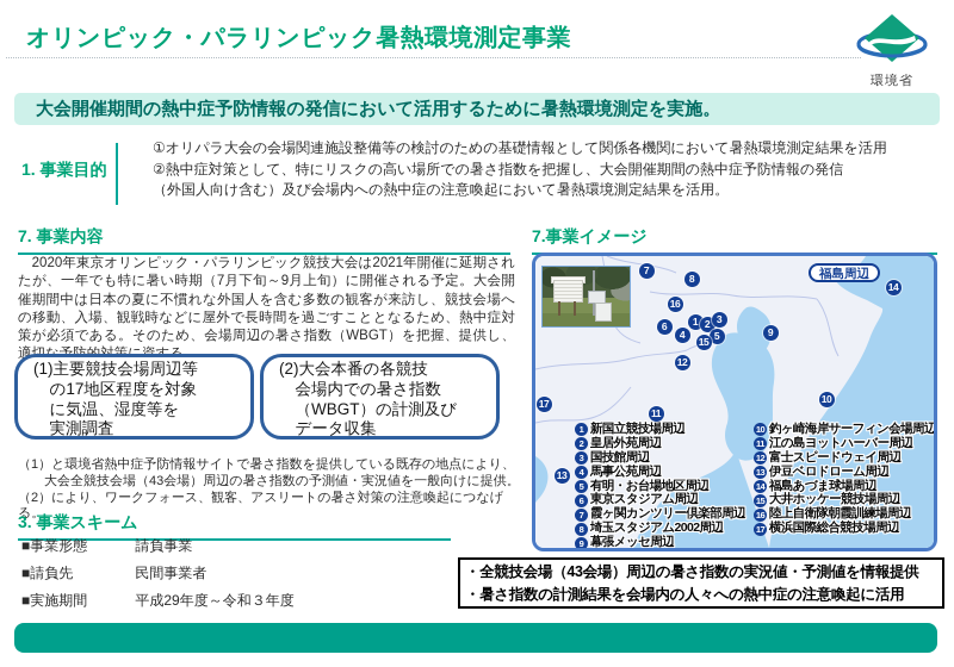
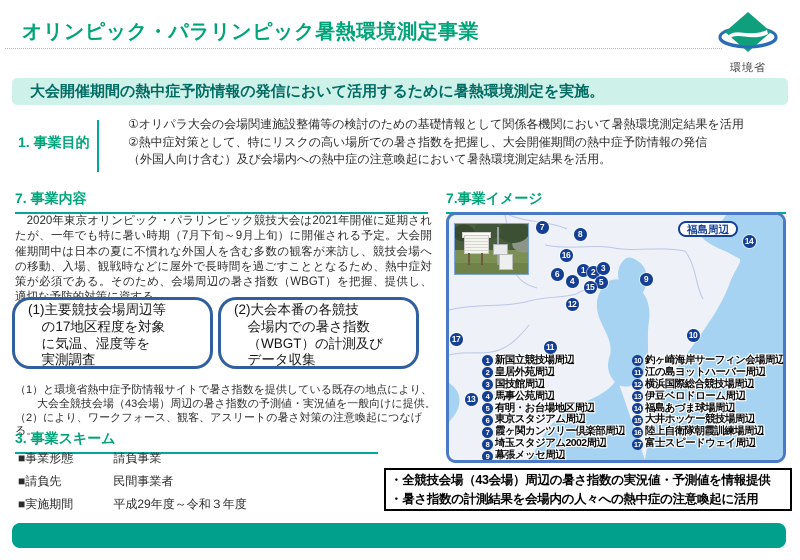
  オリンピック・パラリンピック暑熱環境測定事業
  環境省
  大会開催期間の熱中症予防情報の発信において活用するために暑熱環境測定を実施。
  1. 事業目的
  ①オリパラ大会の会場関連施設整備等の検討のための基礎情報として関係各機関において暑熱環境測定結果を活用
  ②熱中症対策として、特にリスクの高い場所での暑さ指数を把握し、大会開催期間の熱中症予防情報の発信
  （外国人向け含む）及び会場内への熱中症の注意喚起において暑熱環境測定結果を活用。
  7. 事業内容
  2020年東京オリンピック・パラリンピック競技大会は2021年開催に延期されたが、一年でも特に暑い時期（7月下旬～9月上旬）に開催される予定。大会開催期間中は日本の夏に不慣れな外国人を含む多数の観客が来訪し、競技会場への移動、入場、観戦時などに屋外で長時間を過ごすこととなるため、熱中症対策が必須である。そのため、会場周辺の暑さ指数（WBGT）を把握、提供し、適
  (1)主要競技会場周辺等
  の17地区程度を対象
  に気温、湿度等を
  実測調査
  (2)大会本番の各競技
  会場内での暑さ指数
  （WBGT）の計測及び
  データ収集
  （1）と環境省熱中症予防情報サイトで暑さ指数を提供している既存の地点により、
  大会全競技会場（43会場）周辺の暑さ指数の予測値・実況値を一般向けに提供。
  （2）により、ワークフォース、観客、アスリートの暑さ対策の注意喚起につなげる。
  3. 事業スキーム
  ■事業形態 請負事業
  ■請負先 民間事業者
  ■実施期間 平成29年度～令和３年度
  7.事業イメージ
  福島周辺
  1
  新国立競技場周辺
  2
  皇居外苑周辺
  3
  国技館周辺
  4
  馬事公苑周辺
  5
  有明・お台場地区周辺
  6
  東京スタジアム周辺
  7
  霞ヶ関カンツリー倶楽部周辺
  8
  埼玉スタジアム2002周辺
  9
  幕張メッセ周辺
  10
  釣ヶ崎海岸サーフィン会場周辺
  11
  江の島ヨットハーバー周辺
  12
- 富士スピードウェイ周辺
+ 横浜国際総合競技場周辺
  13
  伊豆ベロドローム周辺
  14
  福島あづま球場周辺
  15
  大井ホッケー競技場周辺
  16
  陸上自衛隊朝霞訓練場周辺
  17
- 横浜国際総合競技場周辺
+ 富士スピードウェイ周辺
  1
  2
  3
  4
  5
  6
  7
  8
  9
  10
  11
  12
  13
  14
  15
  16
  17
  ・全競技会場（43会場）周辺の暑さ指数の実況値・予測値を情報提供
  ・暑さ指数の計測結果を会場内の人々への熱中症の注意喚起に活用
